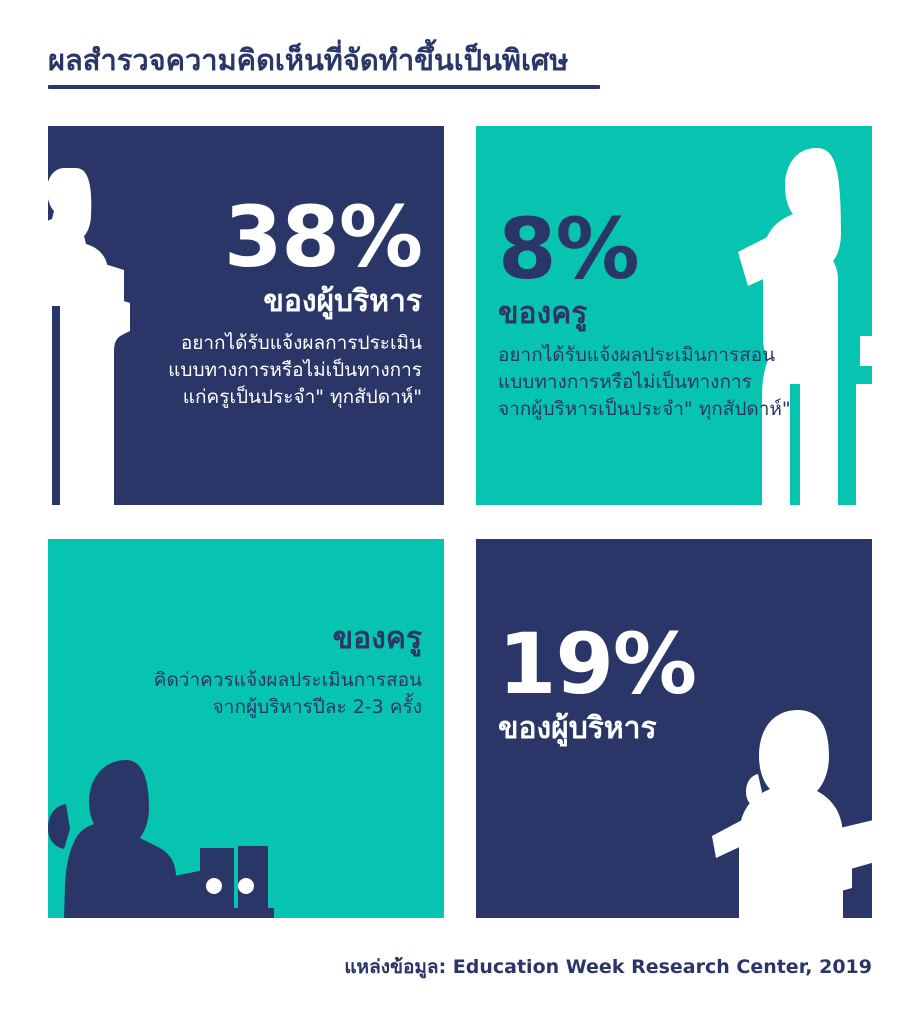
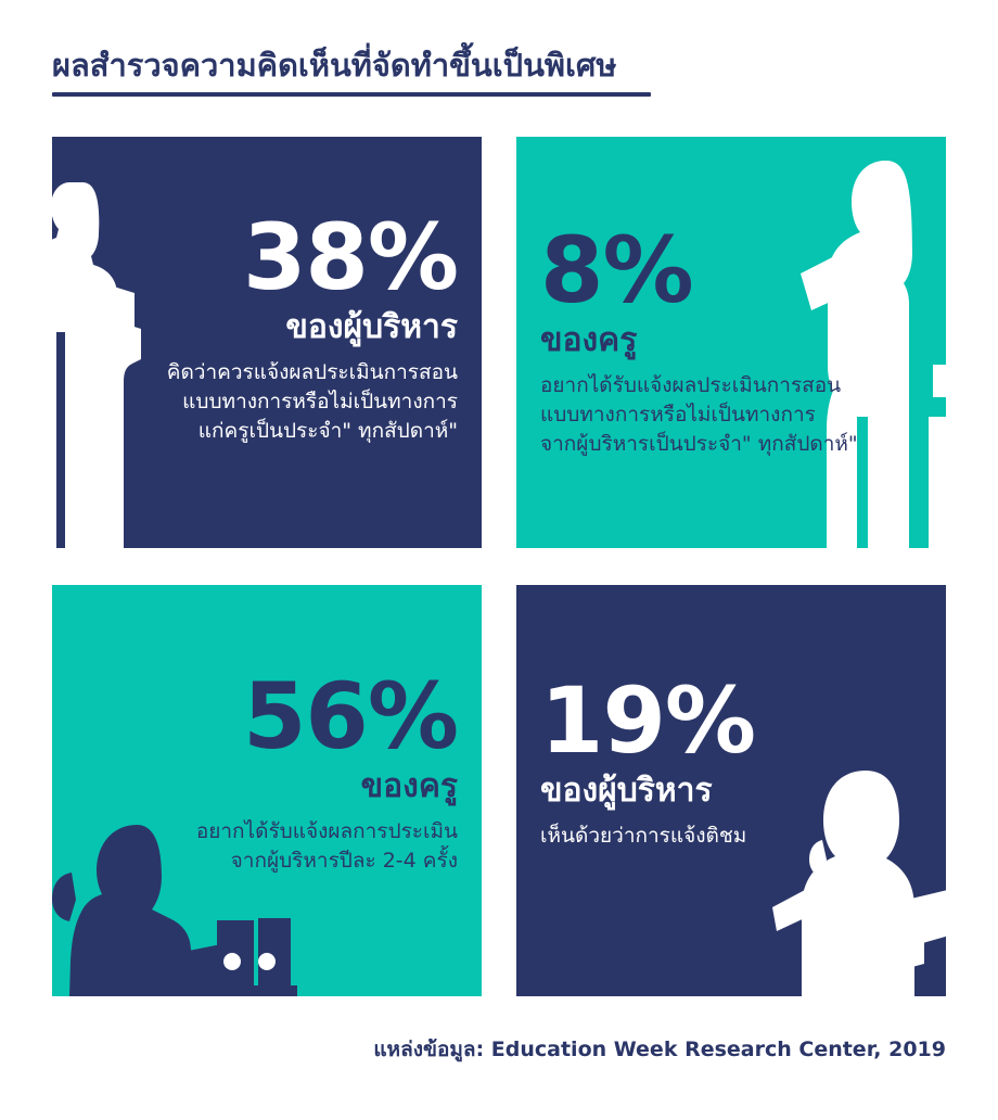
  ผลสำรวจความคิดเห็นที่จัดทำขึ้นเป็นพิเศษ
  38%
  ของผู้บริหาร
- อยากได้รับแจ้งผลการประเมิน
+ คิดว่าควรแจ้งผลประเมินการสอน
  แบบทางการหรือไม่เป็นทางการ
  แก่ครูเป็นประจำ" ทุกสัปดาห์"
  8%
  ของครู
  อยากได้รับแจ้งผลประเมินการสอน
  แบบทางการหรือไม่เป็นทางการ
  จากผู้บริหารเป็นประจำ" ทุกสัปดาห์"
+ 56%
  ของครู
- คิดว่าควรแจ้งผลประเมินการสอน
+ อยากได้รับแจ้งผลการประเมิน
- จากผู้บริหารปีละ 2-3 ครั้ง
+ จากผู้บริหารปีละ 2-4 ครั้ง
  19%
  ของผู้บริหาร
+ เห็นด้วยว่าการแจ้งติชม
  แหล่งข้อมูล: Education Week Research Center, 2019
